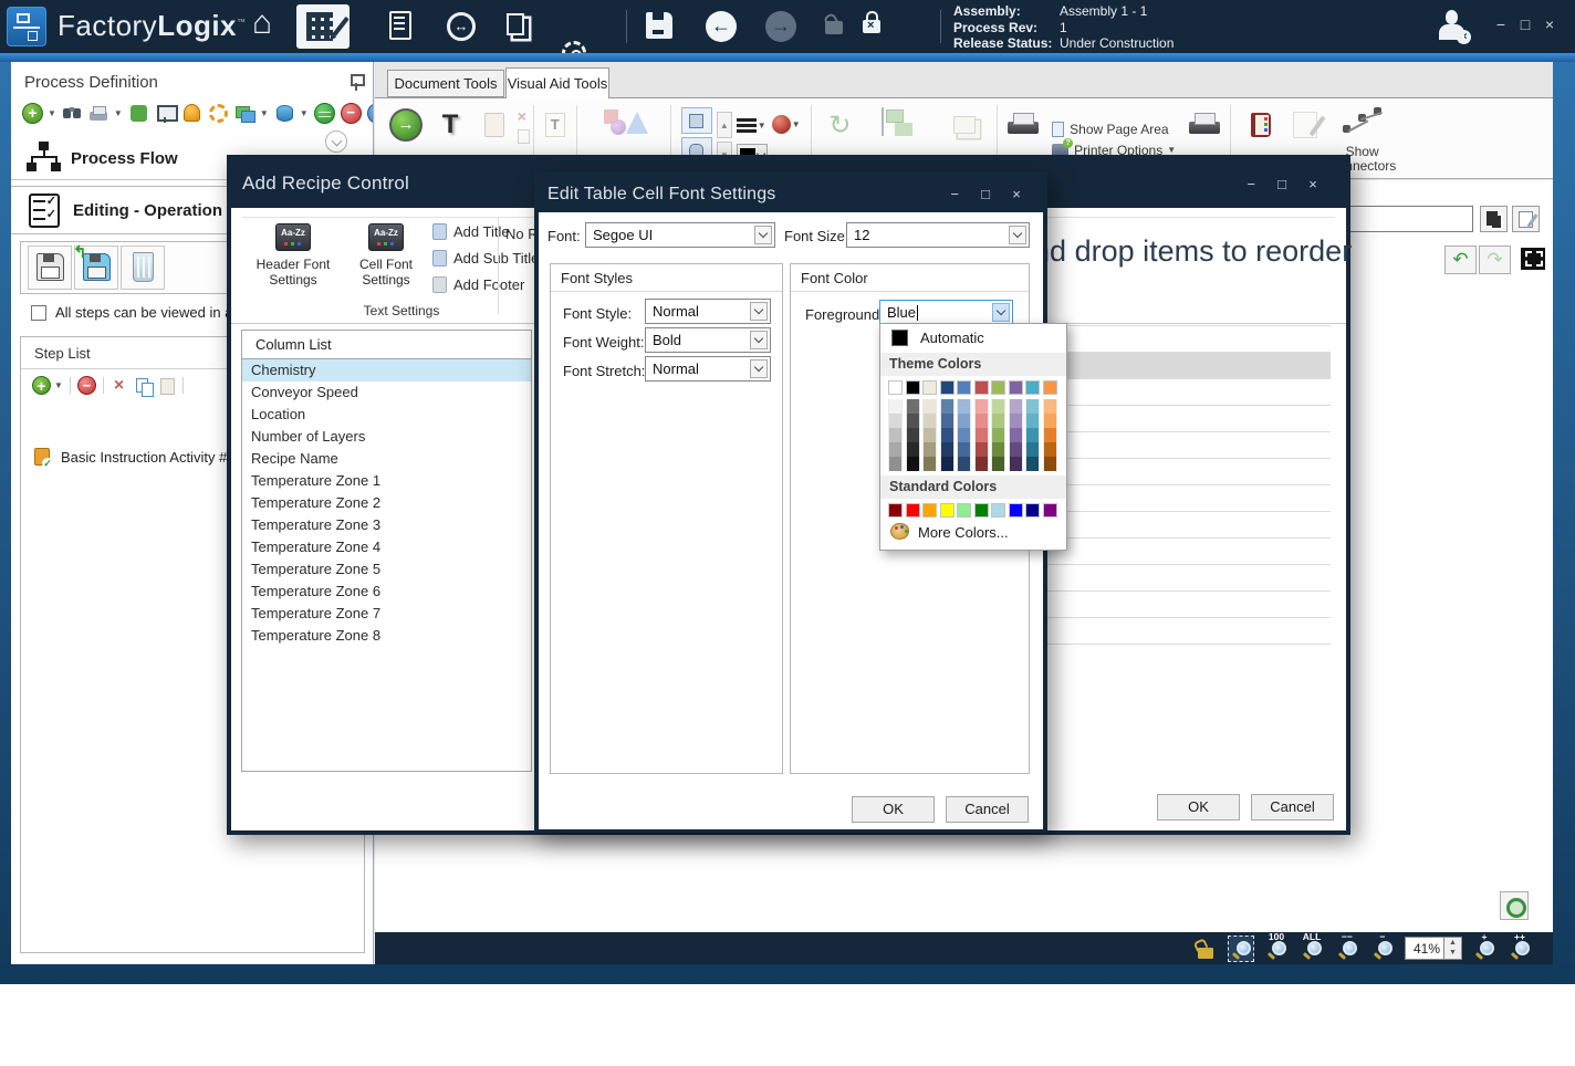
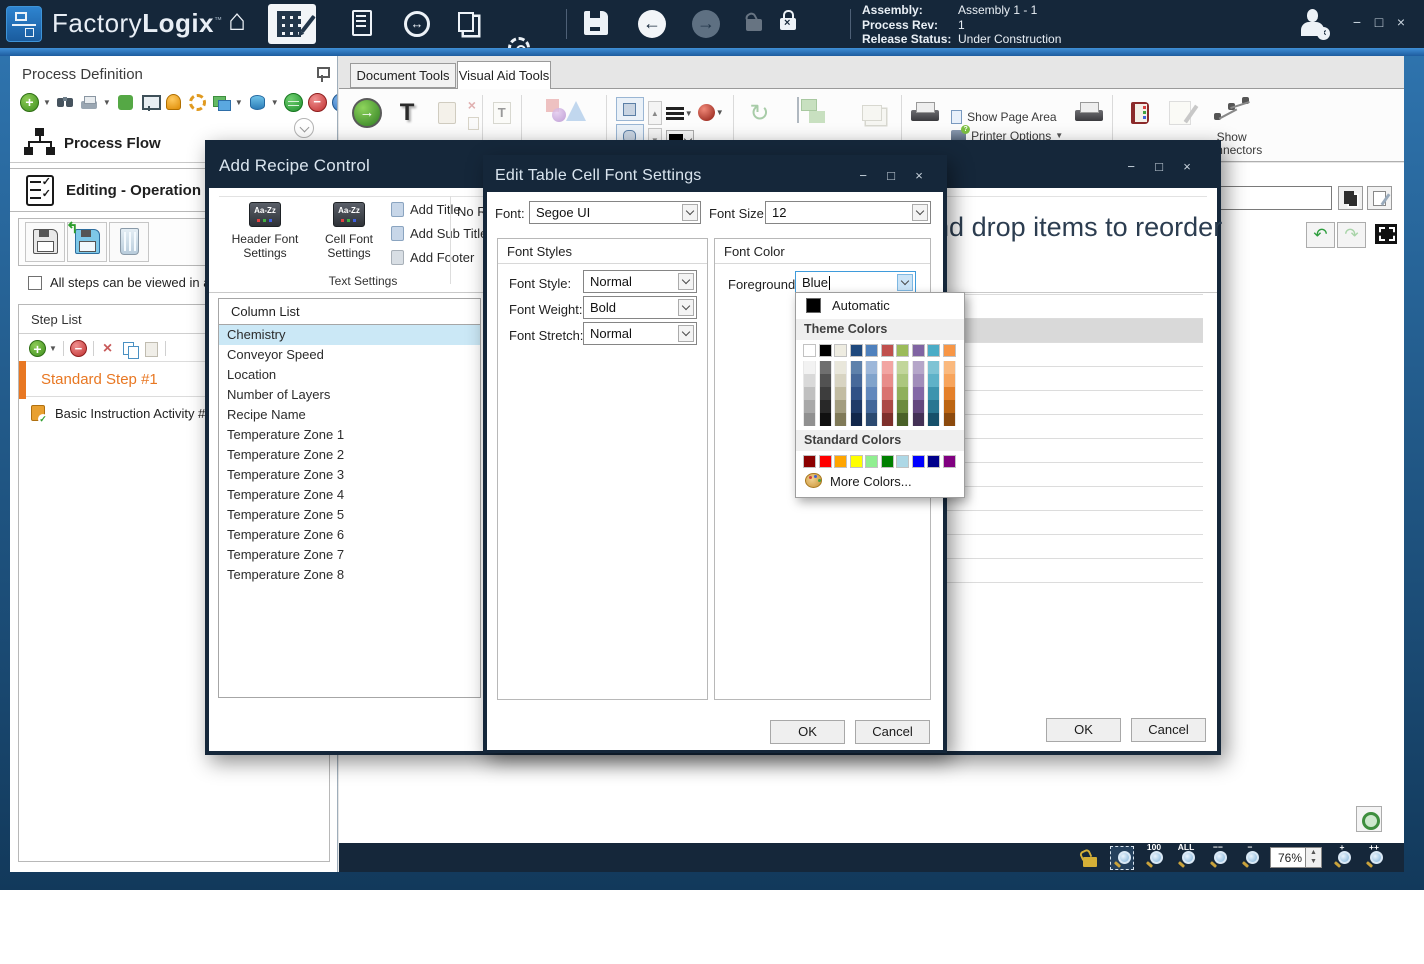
  FactoryLogix™
  ⌂
  ↔
  ←
  →
  ×
  Assembly:
  Assembly 1 - 1
  Process Rev:
  1
  Release Status:
  Under Construction
  −
  □
  ×
  Process Definition
  ▼
  ▼
  ▼
  ▼
  Process Flow
  Editing - Operation
  ↰
  All steps can be viewed in
  Step List
  ▼
+ Standard Step #1
  Basic Instruction Activity #
  Document Tools
  Visual Aid Tools
  →
  T
  ×
  T
  ▲
  ▼
  ▼
  ↻
  Show Page Area
  Printer Options
  ▼
  Show
  nectors
  ↶
  ↷
  100
  ALL
  −−
  −
- 41%
+ 76%
  +
  ++
  Add Recipe Control
  −
  □
  ×
  Aa-Zz
  Header Font
  Settings
  Aa-Zz
  Cell Font
  Settings
  Add Title
  Add Sb Titl
  Add Footer
  Text Settings
  No R
  Column List
  Chemistry
  Conveyor Speed
  Location
  Number of Layers
  Recipe Name
  Temperature Zone 1
  Temperature Zone 2
  Temperature Zone 3
  Temperature Zone 4
  Temperature Zone 5
  Temperature Zone 6
  Temperature Zone 7
  Temperature Zone 8
  d drop items to reorder
  OK
  Cancel
  Edit Table Cell Font Settings
  −
  □
  ×
  Font:
  Segoe UI
  Font Size
  12
  Font Styles
  Font Style:
  Normal
  Font Weight:
  Bold
  Font Stretch:
  Normal
  Font Color
  Foreground
  Blue
  OK
  Cancel
  Automatic
  Theme Colors
  Standard Colors
  More Colors...
